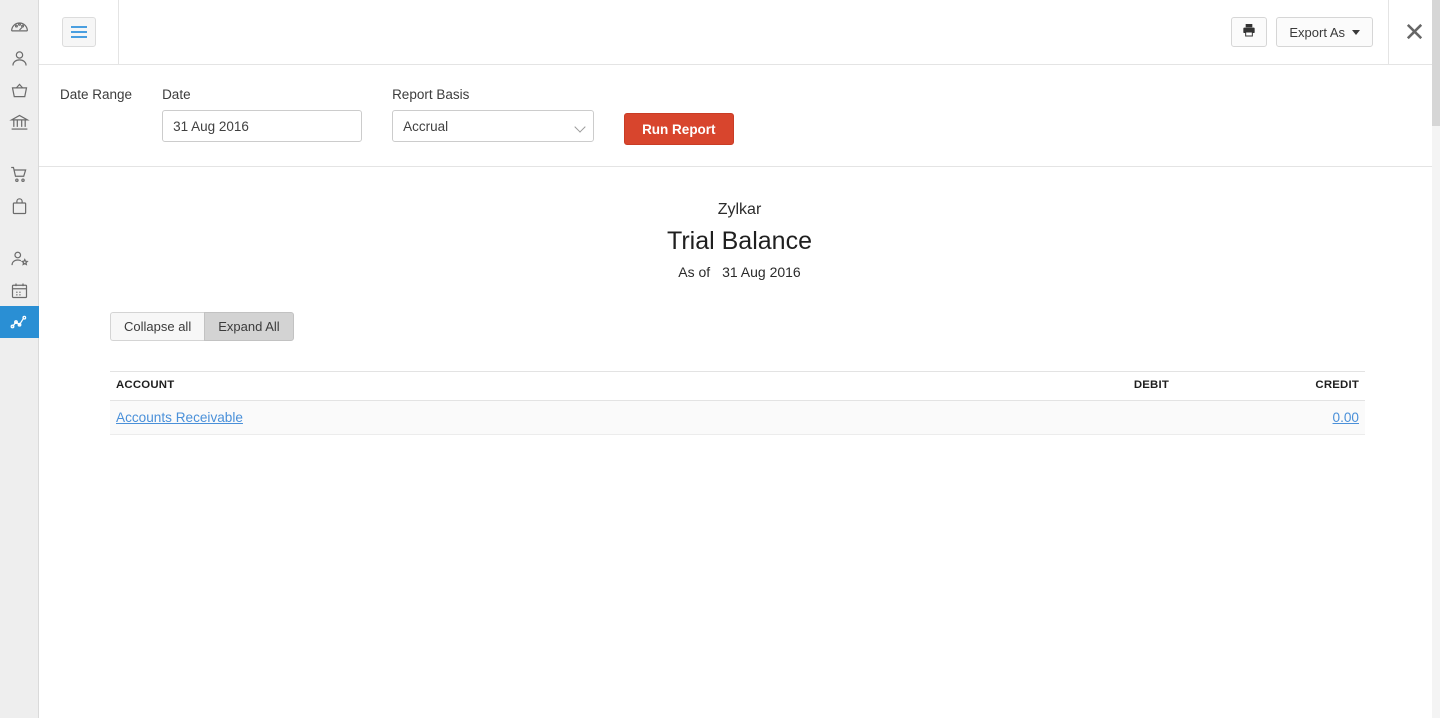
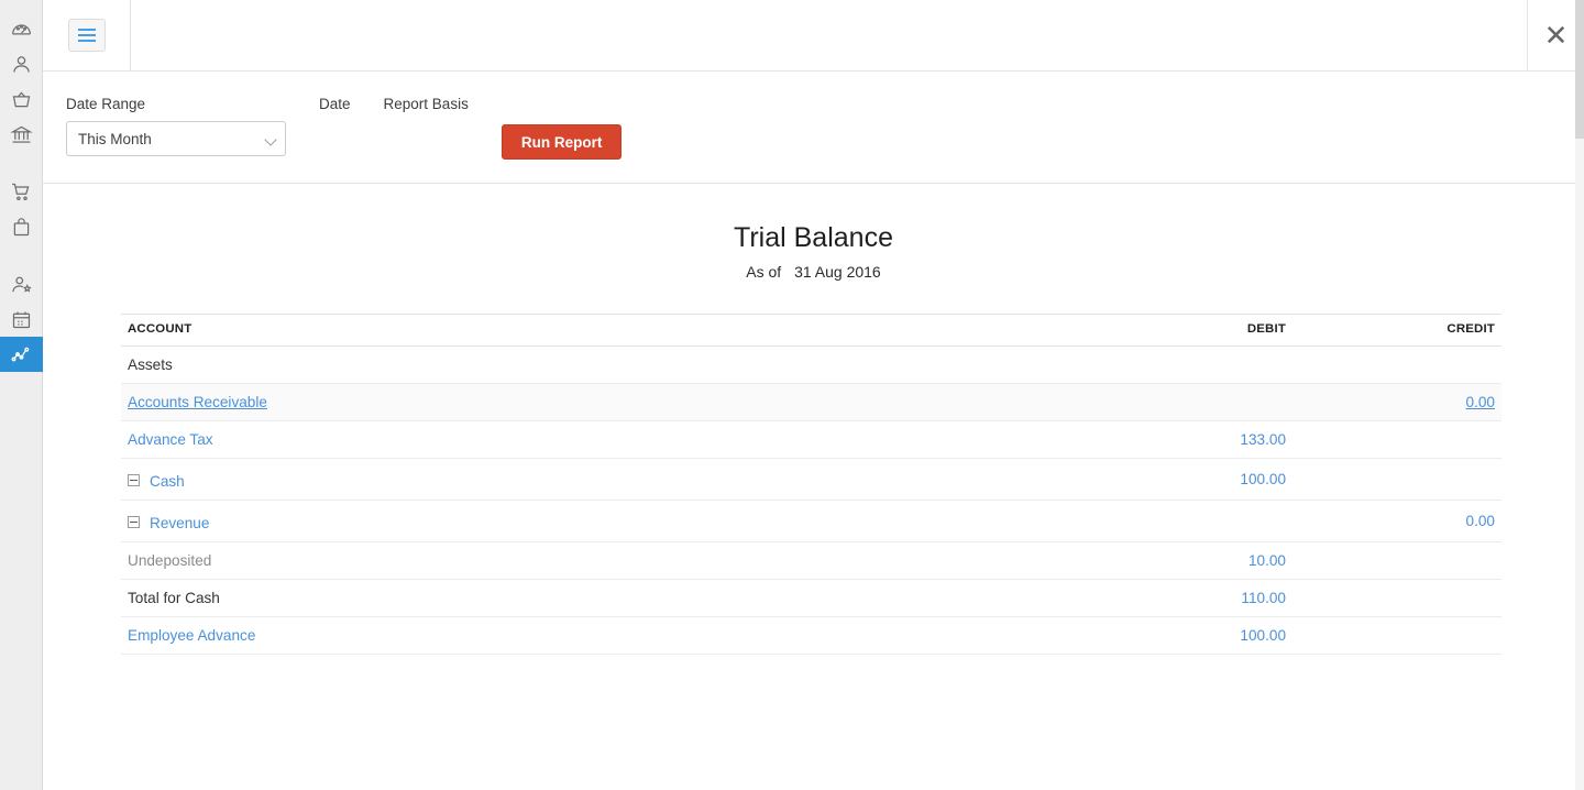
- Export As
  ✕
  Date Range
+ This Month
  Date
- 31 Aug 2016
  Report Basis
- Accrual
  Run Report
- Zylkar
  Trial Balance
  As of 31 Aug 2016
- Collapse all
- Expand All
  ACCOUNT	DEBIT	CREDIT
+ Assets
  Accounts Receivable		0.00
+ Advance Tax	133.00
+ Cash	100.00
+ Revenue		0.00
+ Undeposited	10.00
+ Total for Cash	110.00
+ Employee Advance	100.00
